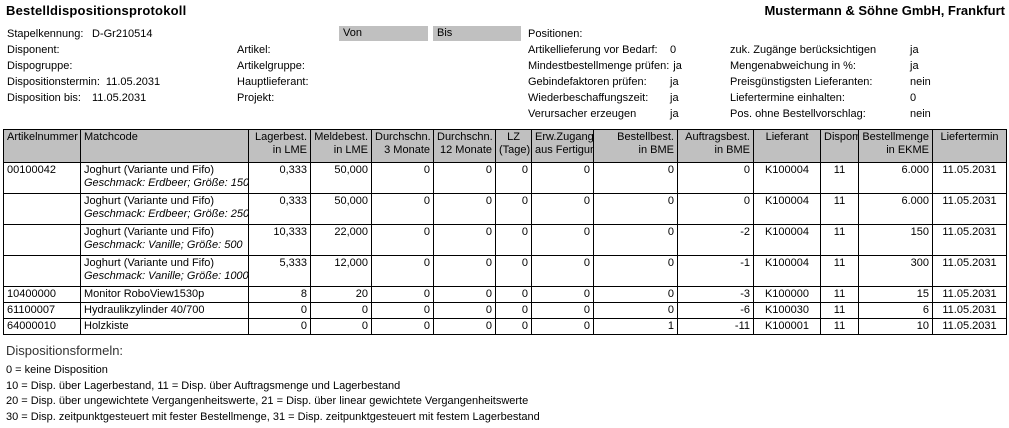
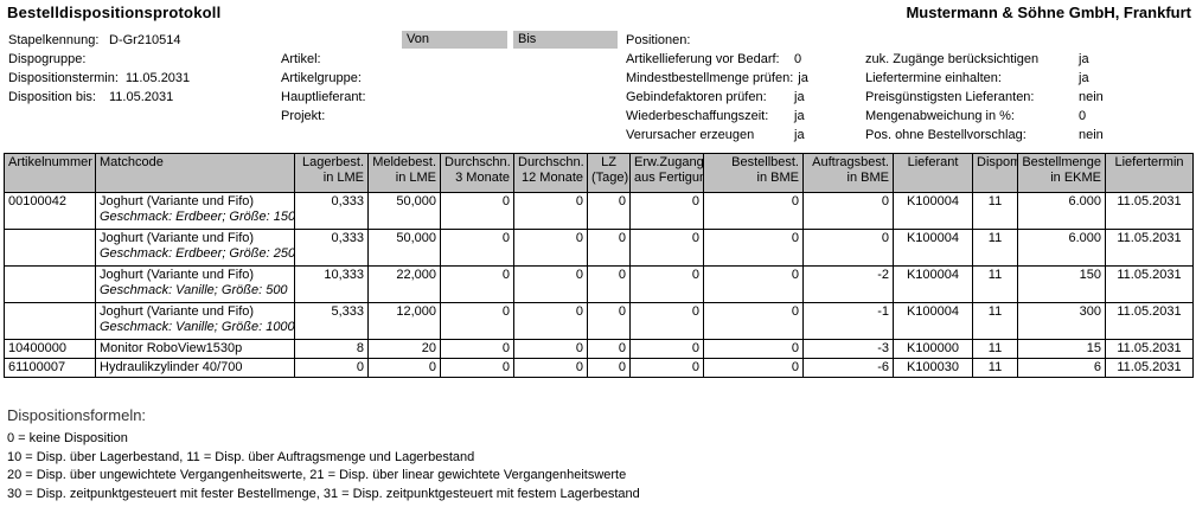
  Bestelldispositionsprotokoll
  Mustermann & Söhne GmbH, Frankfurt
  Stapelkennung: D-Gr210514
- Disponent:
  Dispogruppe:
  Dispositionstermin: 11.05.2031
  Disposition bis: 11.05.2031
  Artikel:
  Artikelgruppe:
  Hauptlieferant:
  Projekt:
  Von
  Bis
  Positionen:
  Artikellieferung vor Bedarf: 0
  Mindestbestellmenge prüfen: ja
  Gebindefaktoren prüfen: ja
  Wiederbeschaffungszeit: ja
  Verursacher erzeugen ja
  zuk. Zugänge berücksichtigen ja
- Mengenabweichung in %: ja
+ Liefertermine einhalten: ja
  Preisgünstigsten Lieferanten: nein
- Liefertermine einhalten: 0
+ Mengenabweichung in %: 0
  Pos. ohne Bestellvorschlag: nein
  Artikelnummer	Matchcode	Lagerbest.in LME	Meldebest.in LME	Durchschn.3 Monate	Durchschn.12 Monate	LZ(Tage)	Erw.Zugangaus Fertigu	Bestellbest.in BME	Auftragsbest.in BME	Lieferant	Dispom	Bestellmengein EKME	Liefertermin
  00100042	Joghurt (Variante und Fifo) Geschmack: Erdbeer; Größe: 150	0,333	50,000	0	0	0	0	0	0	K100004	11	6.000	11.05.2031
  	Joghurt (Variante und Fifo) Geschmack: Erdbeer; Größe: 250	0,333	50,000	0	0	0	0	0	0	K100004	11	6.000	11.05.2031
  	Joghurt (Variante und Fifo) Geschmack: Vanille; Größe: 500	10,333	22,000	0	0	0	0	0	-2	K100004	11	150	11.05.2031
  	Joghurt (Variante und Fifo) Geschmack: Vanille; Größe: 1000	5,333	12,000	0	0	0	0	0	-1	K100004	11	300	11.05.2031
  10400000	Monitor RoboView1530p	8	20	0	0	0	0	0	-3	K100000	11	15	11.05.2031
  61100007	Hydraulikzylinder 40/700	0	0	0	0	0	0	0	-6	K100030	11	6	11.05.2031
- 64000010	Holzkiste	0	0	0	0	0	0	1	-11	K100001	11	10	11.05.2031
  Dispositionsformeln:
  0 = keine Disposition
  10 = Disp. über Lagerbestand, 11 = Disp. über Auftragsmenge und Lagerbestand
  20 = Disp. über ungewichtete Vergangenheitswerte, 21 = Disp. über linear gewichtete Vergangenheitswerte
  30 = Disp. zeitpunktgesteuert mit fester Bestellmenge, 31 = Disp. zeitpunktgesteuert mit festem Lagerbestand
